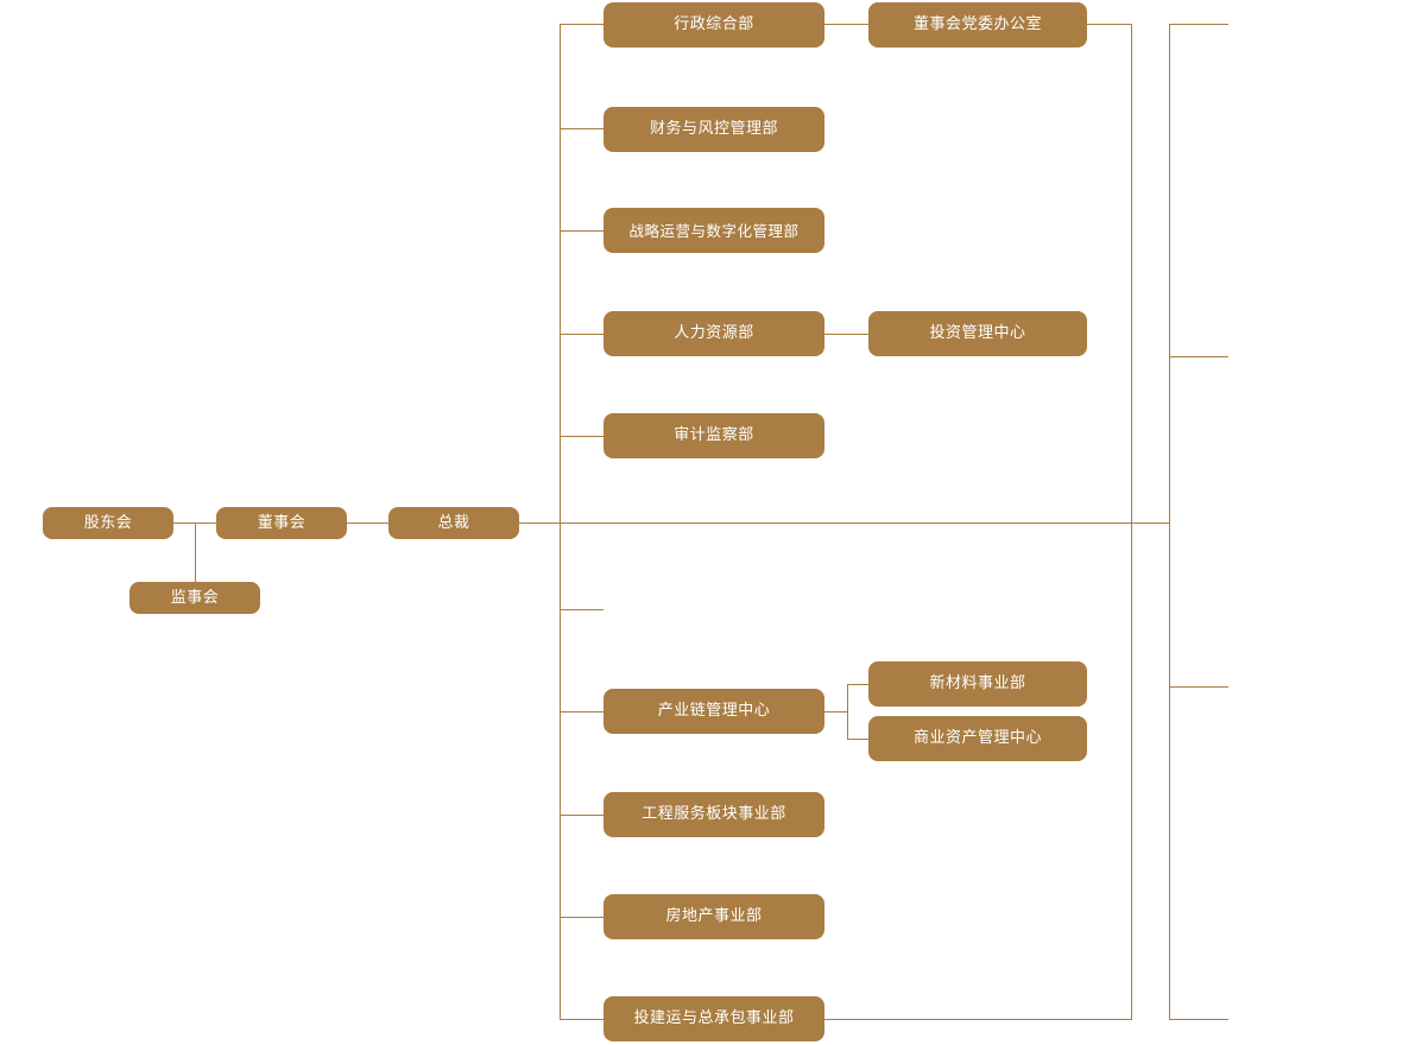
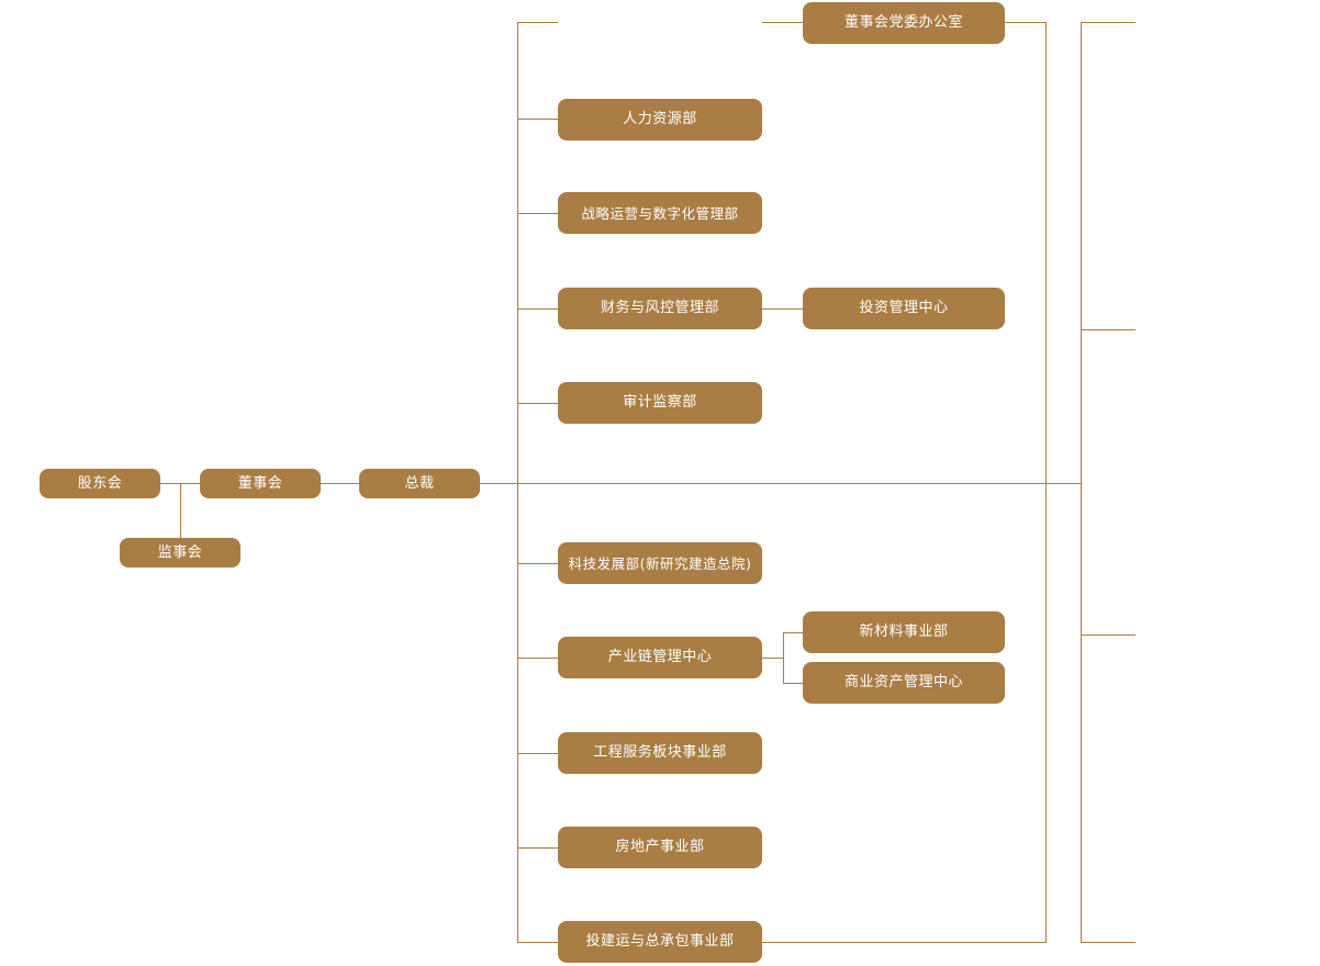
  股东会
  董事会
  总裁
  监事会
- 行政综合部
  董事会党委办公室
- 财务与风控管理部
+ 人力资源部
  战略运营与数字化管理部
- 人力资源部
+ 财务与风控管理部
  投资管理中心
  审计监察部
+ 科技发展部(新研究建造总院)
  产业链管理中心
  新材料事业部
  商业资产管理中心
  工程服务板块事业部
  房地产事业部
  投建运与总承包事业部
